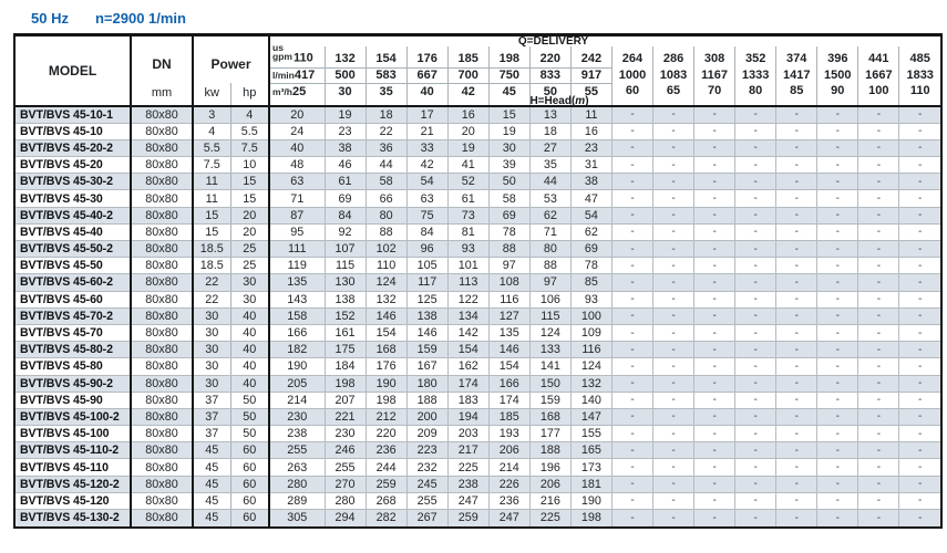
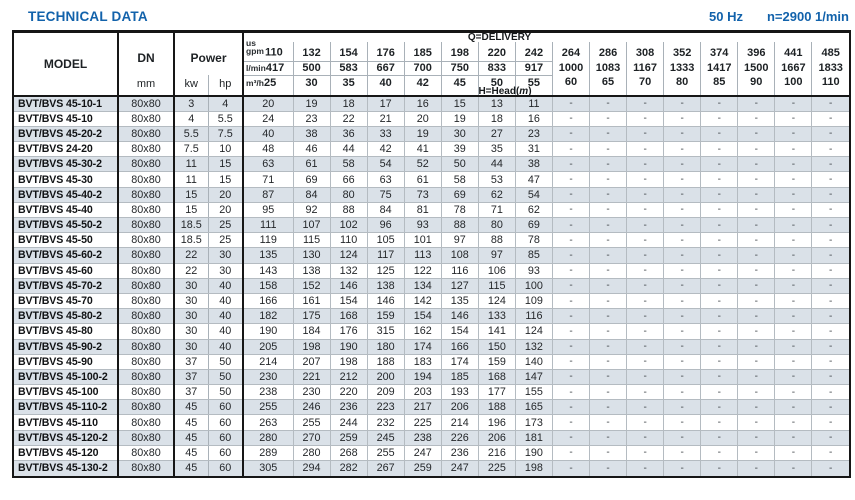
+ TECHNICAL DATA
  50 Hz
  n=2900 1/min
  MODEL	DN	Power	Q=DELIVERY
  usgpm110	132	154	176	185	198	220	242	264	286	308	352	374	396	441	485
  l/min417	500	583	667	700	750	833	917	1000	1083	1167	1333	1417	1500	1667	1833
  mm	kw	hp	m³/h25	30	35	40	42	45	50	55	60	65	70	80	85	90	100	110
  BVT/BVS 45-10-1	80x80	3	4	20	19	18	17	16	15	13	11	-	-	-	-	-	-	-	-
  BVT/BVS 45-10	80x80	4	5.5	24	23	22	21	20	19	18	16	-	-	-	-	-	-	-	-
  BVT/BVS 45-20-2	80x80	5.5	7.5	40	38	36	33	19	30	27	23	-	-	-	-	-	-	-	-
- BVT/BVS 45-20	80x80	7.5	10	48	46	44	42	41	39	35	31	-	-	-	-	-	-	-	-
+ BVT/BVS 24-20	80x80	7.5	10	48	46	44	42	41	39	35	31	-	-	-	-	-	-	-	-
  BVT/BVS 45-30-2	80x80	11	15	63	61	58	54	52	50	44	38	-	-	-	-	-	-	-	-
  BVT/BVS 45-30	80x80	11	15	71	69	66	63	61	58	53	47	-	-	-	-	-	-	-	-
  BVT/BVS 45-40-2	80x80	15	20	87	84	80	75	73	69	62	54	-	-	-	-	-	-	-	-
  BVT/BVS 45-40	80x80	15	20	95	92	88	84	81	78	71	62	-	-	-	-	-	-	-	-
  BVT/BVS 45-50-2	80x80	18.5	25	111	107	102	96	93	88	80	69	-	-	-	-	-	-	-	-
  BVT/BVS 45-50	80x80	18.5	25	119	115	110	105	101	97	88	78	-	-	-	-	-	-	-	-
  BVT/BVS 45-60-2	80x80	22	30	135	130	124	117	113	108	97	85	-	-	-	-	-	-	-	-
  BVT/BVS 45-60	80x80	22	30	143	138	132	125	122	116	106	93	-	-	-	-	-	-	-	-
  BVT/BVS 45-70-2	80x80	30	40	158	152	146	138	134	127	115	100	-	-	-	-	-	-	-	-
  BVT/BVS 45-70	80x80	30	40	166	161	154	146	142	135	124	109	-	-	-	-	-	-	-	-
  BVT/BVS 45-80-2	80x80	30	40	182	175	168	159	154	146	133	116	-	-	-	-	-	-	-	-
- BVT/BVS 45-80	80x80	30	40	190	184	176	167	162	154	141	124	-	-	-	-	-	-	-	-
+ BVT/BVS 45-80	80x80	30	40	190	184	176	315	162	154	141	124	-	-	-	-	-	-	-	-
  BVT/BVS 45-90-2	80x80	30	40	205	198	190	180	174	166	150	132	-	-	-	-	-	-	-	-
  BVT/BVS 45-90	80x80	37	50	214	207	198	188	183	174	159	140	-	-	-	-	-	-	-	-
  BVT/BVS 45-100-2	80x80	37	50	230	221	212	200	194	185	168	147	-	-	-	-	-	-	-	-
  BVT/BVS 45-100	80x80	37	50	238	230	220	209	203	193	177	155	-	-	-	-	-	-	-	-
  BVT/BVS 45-110-2	80x80	45	60	255	246	236	223	217	206	188	165	-	-	-	-	-	-	-	-
  BVT/BVS 45-110	80x80	45	60	263	255	244	232	225	214	196	173	-	-	-	-	-	-	-	-
  BVT/BVS 45-120-2	80x80	45	60	280	270	259	245	238	226	206	181	-	-	-	-	-	-	-	-
  BVT/BVS 45-120	80x80	45	60	289	280	268	255	247	236	216	190	-	-	-	-	-	-	-	-
  BVT/BVS 45-130-2	80x80	45	60	305	294	282	267	259	247	225	198	-	-	-	-	-	-	-	-
  H=Head(m)
